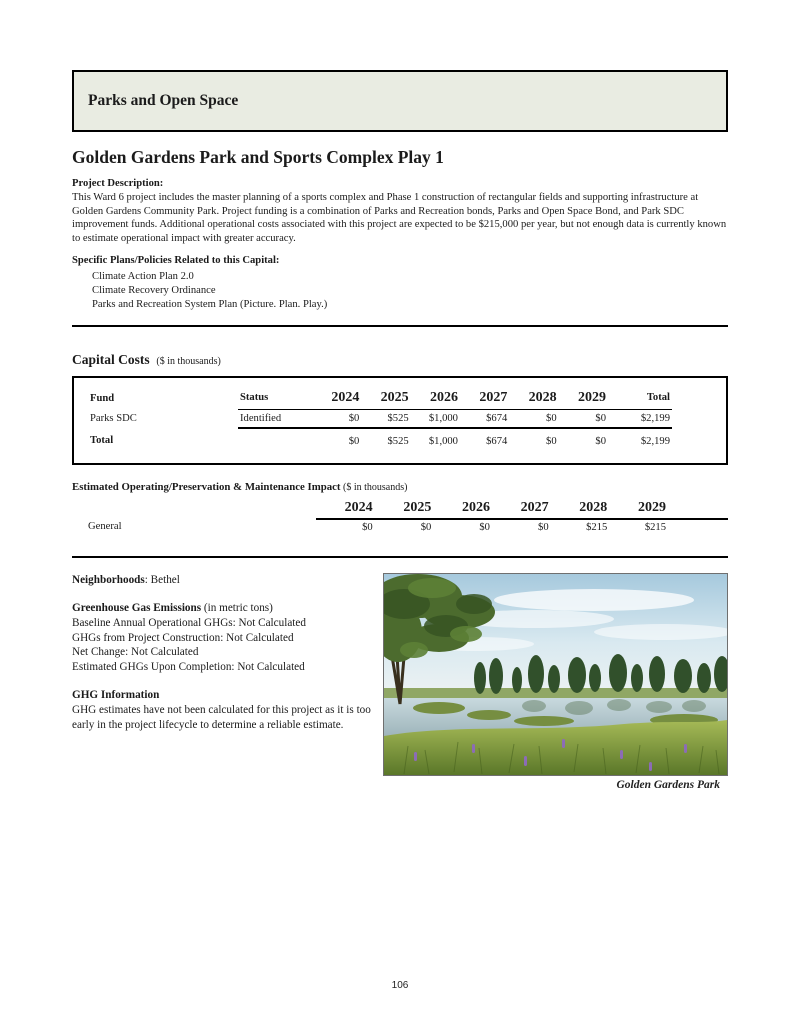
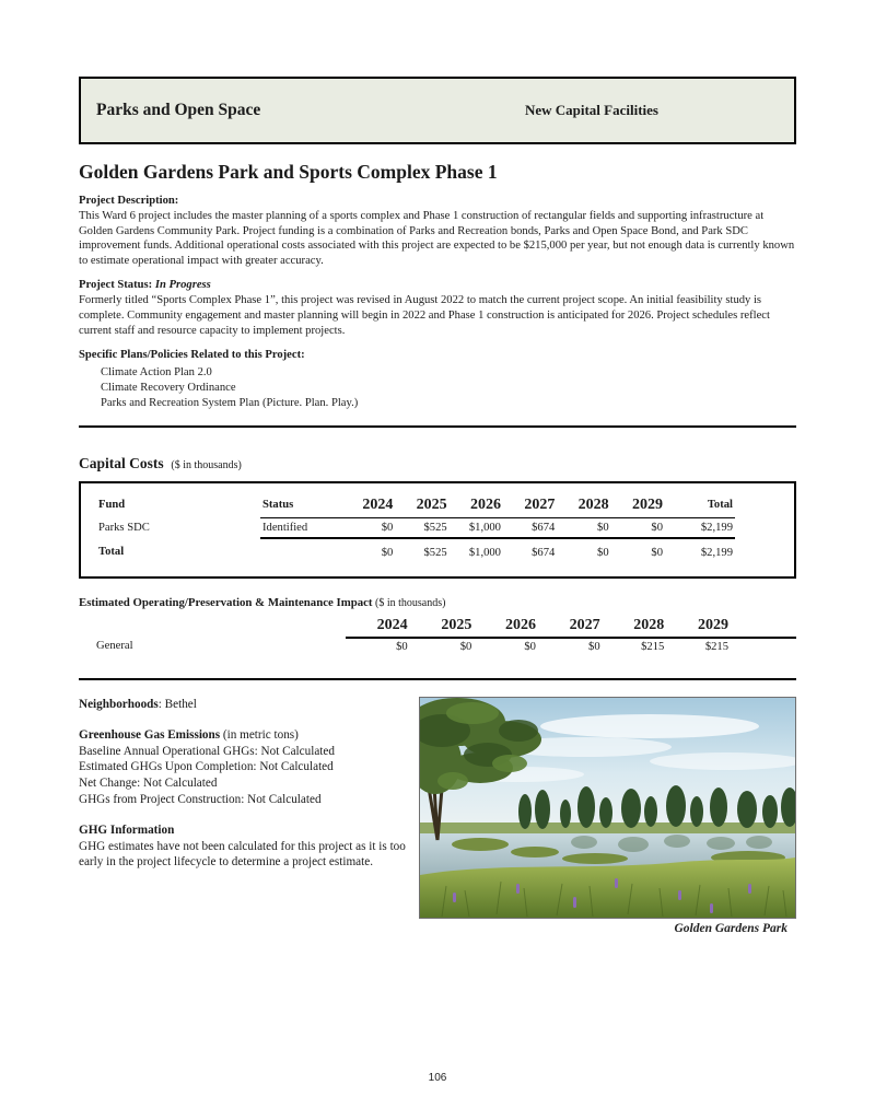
  Parks and Open Space
+ New Capital Facilities
- Golden Gardens Park and Sports Complex Play 1
+ Golden Gardens Park and Sports Complex Phase 1
  Project Description:
  This Ward 6 project includes the master planning of a sports complex and Phase 1 construction of rectangular fields and supporting infrastructure at Golden Gardens Community Park. Project funding is a combination of Parks and Recreation bonds, Parks and Open Space Bond, and Park SDC improvement funds. Additional operational costs associated with this project are expected to be $215,000 per year, but not enough data is currently known to estimate operational impact with greater accuracy.
+ Project Status: In Progress
+ Formerly titled “Sports Complex Phase 1”, this project was revised in August 2022 to match the current project scope. An initial feasibility study is complete. Community engagement and master planning will begin in 2022 and Phase 1 construction is anticipated for 2026. Project schedules reflect current staff and resource capacity to implement projects.
- Specific Plans/Policies Related to this Capital:
+ Specific Plans/Policies Related to this Project:
  Climate Action Plan 2.0
  Climate Recovery Ordinance
  Parks and Recreation System Plan (Picture. Plan. Play.)
  Capital Costs ($ in thousands)
  Fund	Status	2024	2025	2026	2027	2028	2029	Total
  Parks SDC	Identified	$0	$525	$1,000	$674	$0	$0	$2,199
  Total		$0	$525	$1,000	$674	$0	$0	$2,199
  Estimated Operating/Preservation & Maintenance Impact ($ in thousands)
  	2024	2025	2026	2027	2028	2029
  General	$0	$0	$0	$0	$215	$215
  Neighborhoods: Bethel
  Greenhouse Gas Emissions (in metric tons)
  Baseline Annual Operational GHGs: Not Calculated
- GHGs from Project Construction: Not Calculated
+ Estimated GHGs Upon Completion: Not Calculated
  Net Change: Not Calculated
- Estimated GHGs Upon Completion: Not Calculated
+ GHGs from Project Construction: Not Calculated
  GHG Information
- GHG estimates have not been calculated for this project as it is too early in the project lifecycle to determine a reliable estimate.
+ GHG estimates have not been calculated for this project as it is too early in the project lifecycle to determine a project estimate.
  Golden Gardens Park
  106
